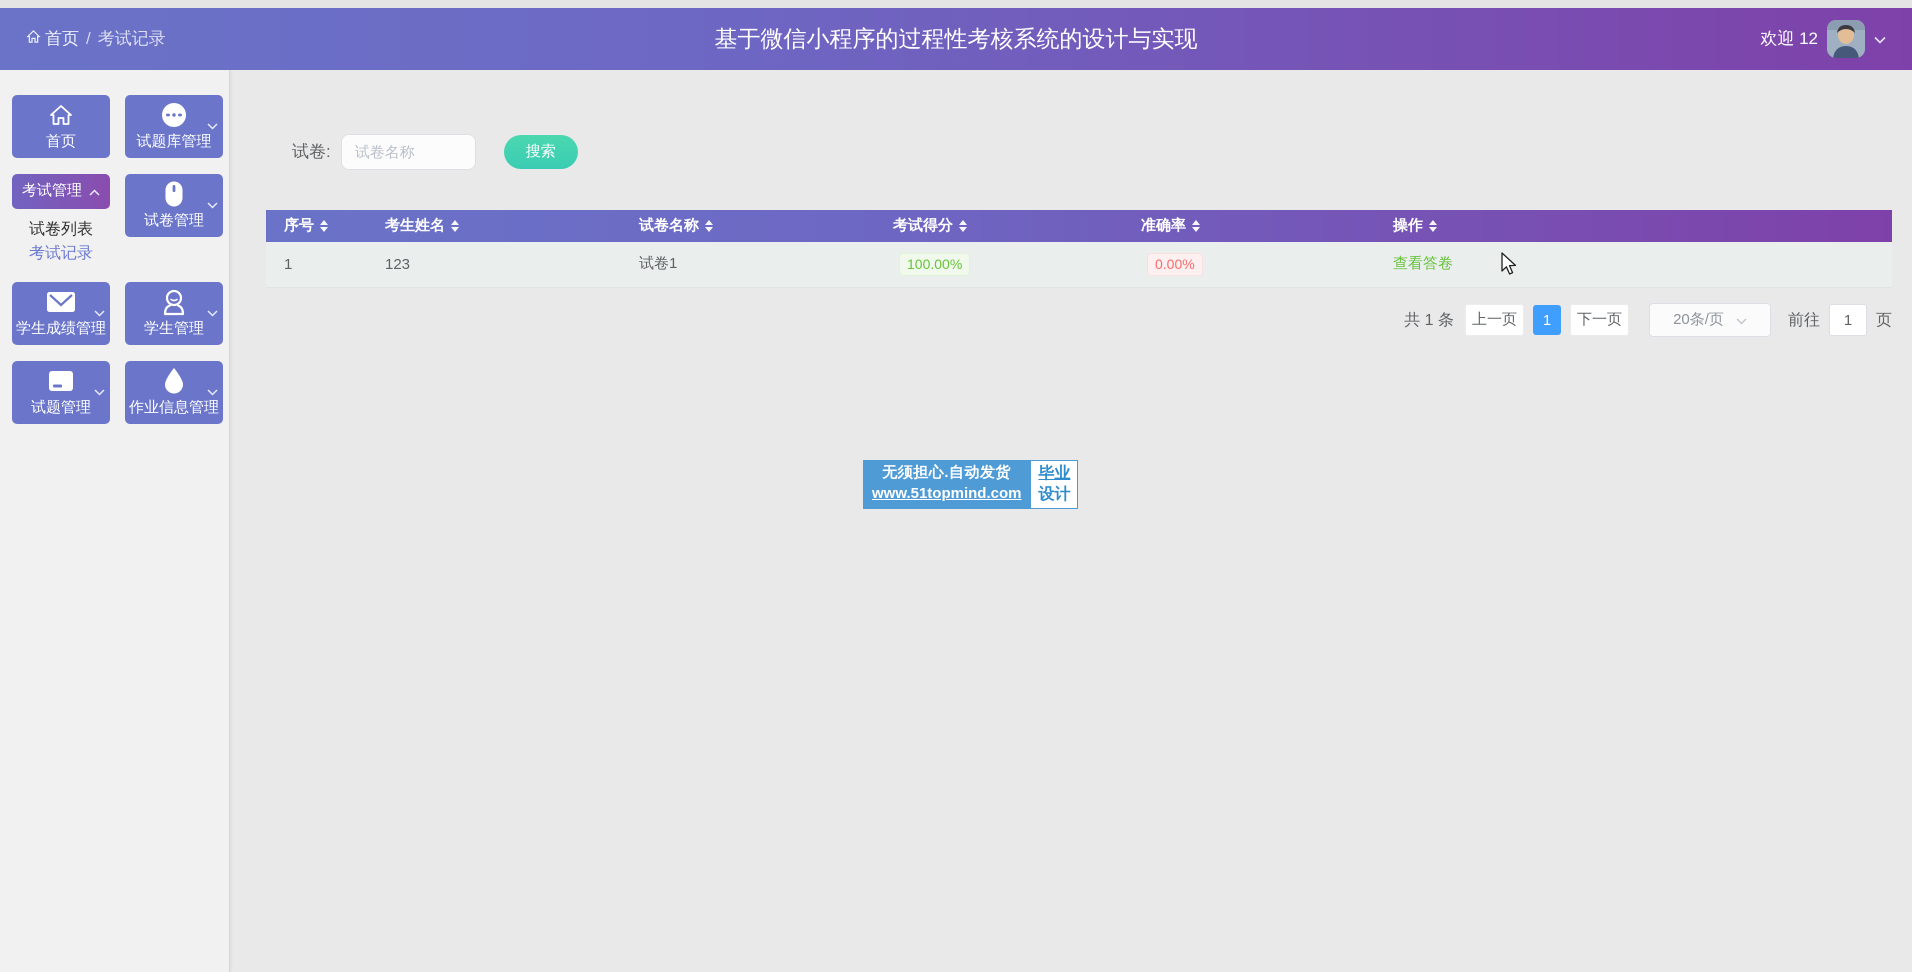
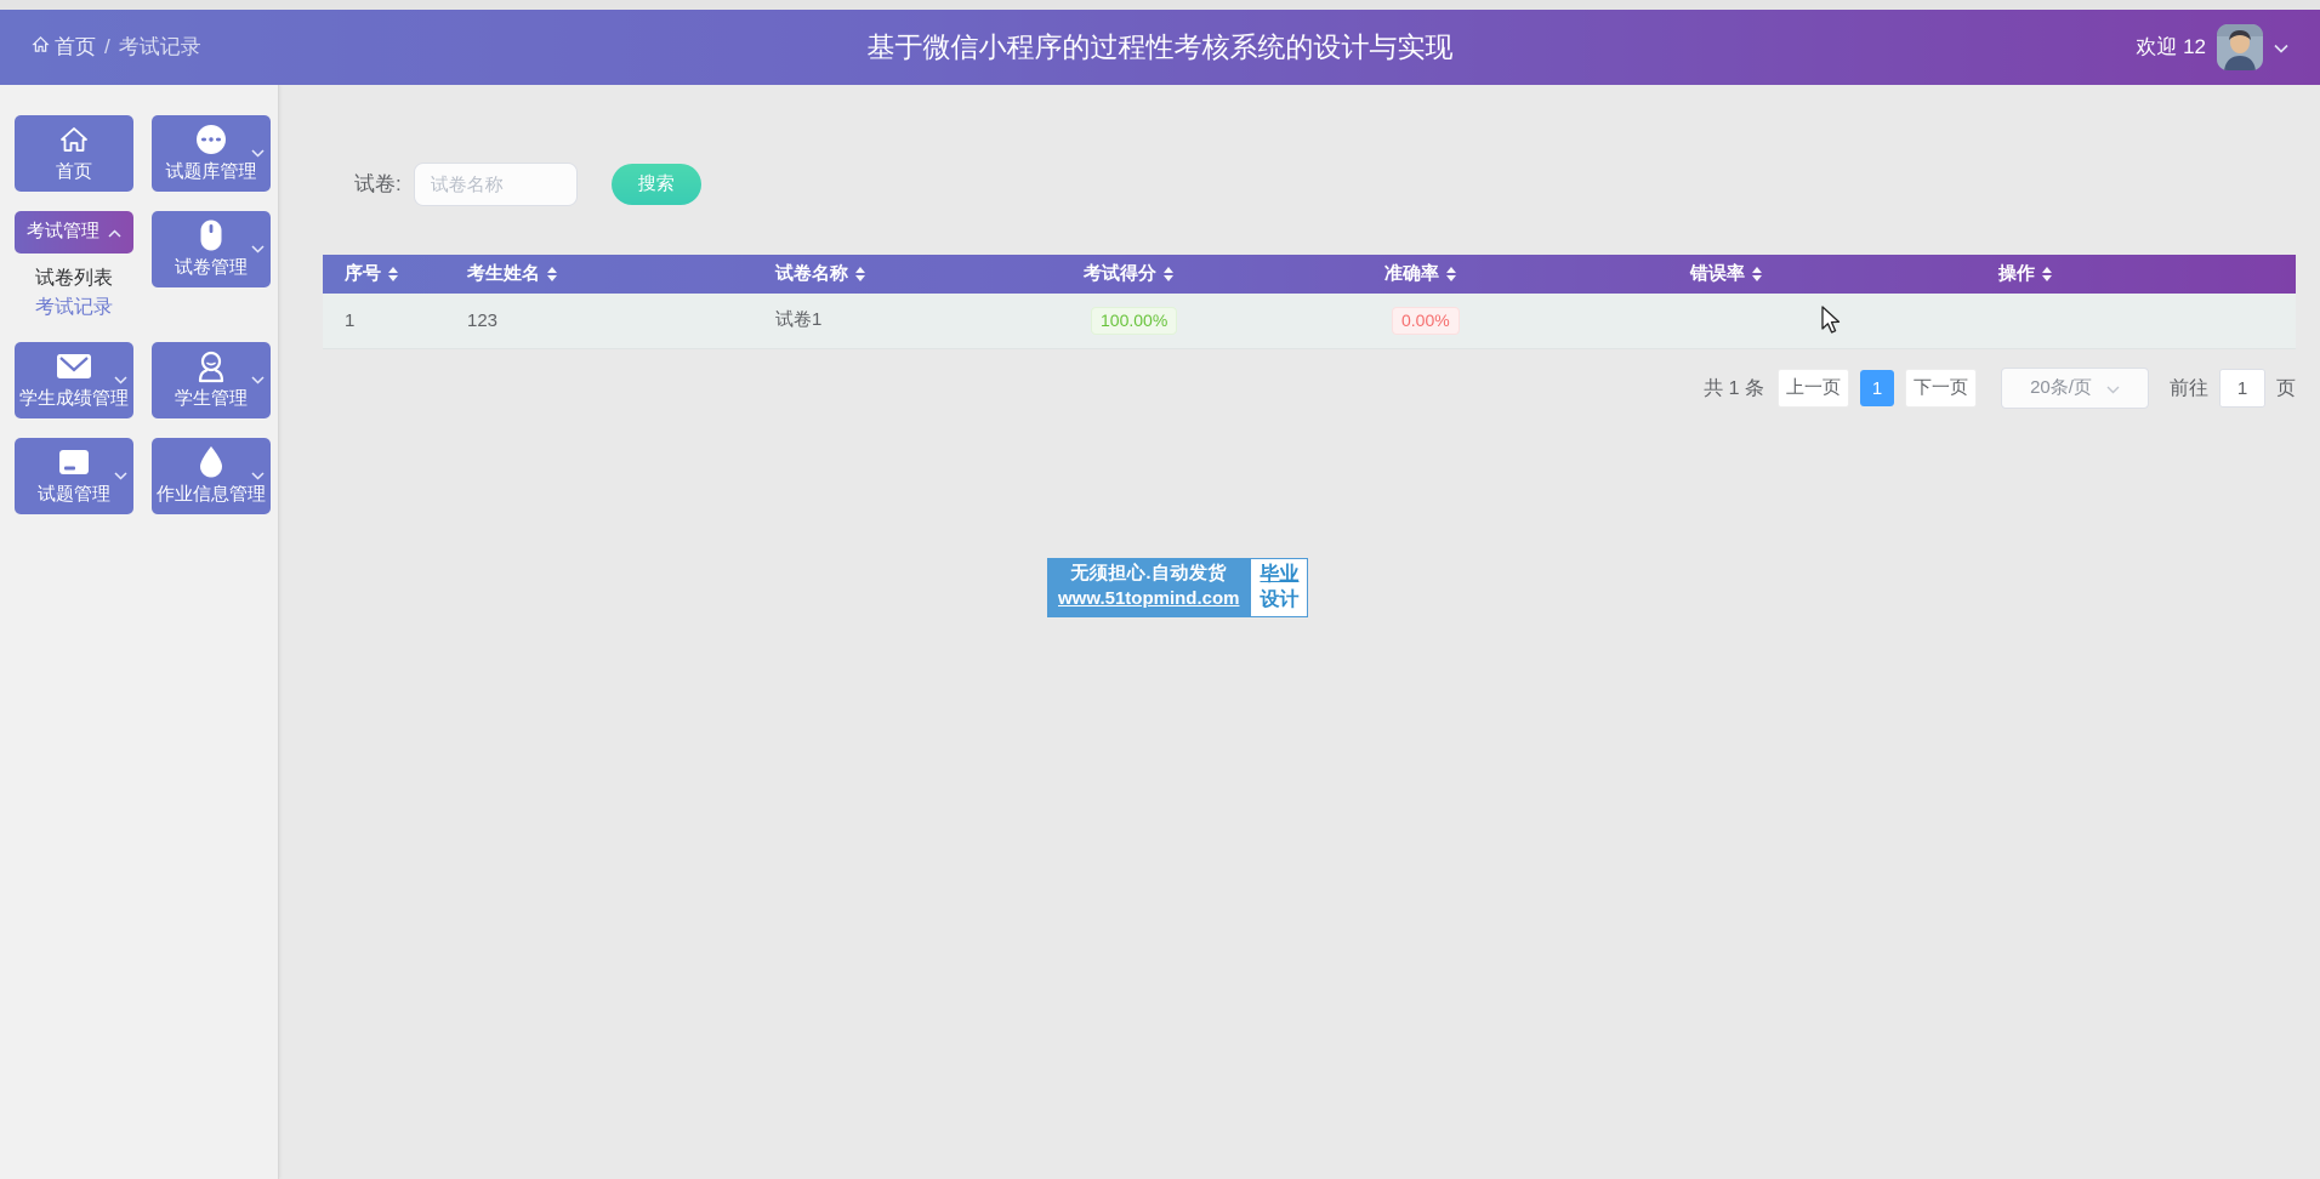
  首页
  /
  考试记录
  基于微信小程序的过程性考核系统的设计与实现
  欢迎 12
  首页
  试题库管理
  考试管理
  试卷列表
  考试记录
  试卷管理
  学生成绩管理
  学生管理
  试题管理
  作业信息管理
  试卷:
  试卷名称
  搜索
  序号
  考生姓名
  试卷名称
  考试得分
  准确率
+ 错误率
  操作
  1
  123
  试卷1
  100.00%
  0.00%
- 查看答卷
  共 1 条
  上一页
  1
  下一页
  20条/页
  前往
  1
  页
  无须担心.自动发货
  www.51topmind.com
  毕业
  设计
